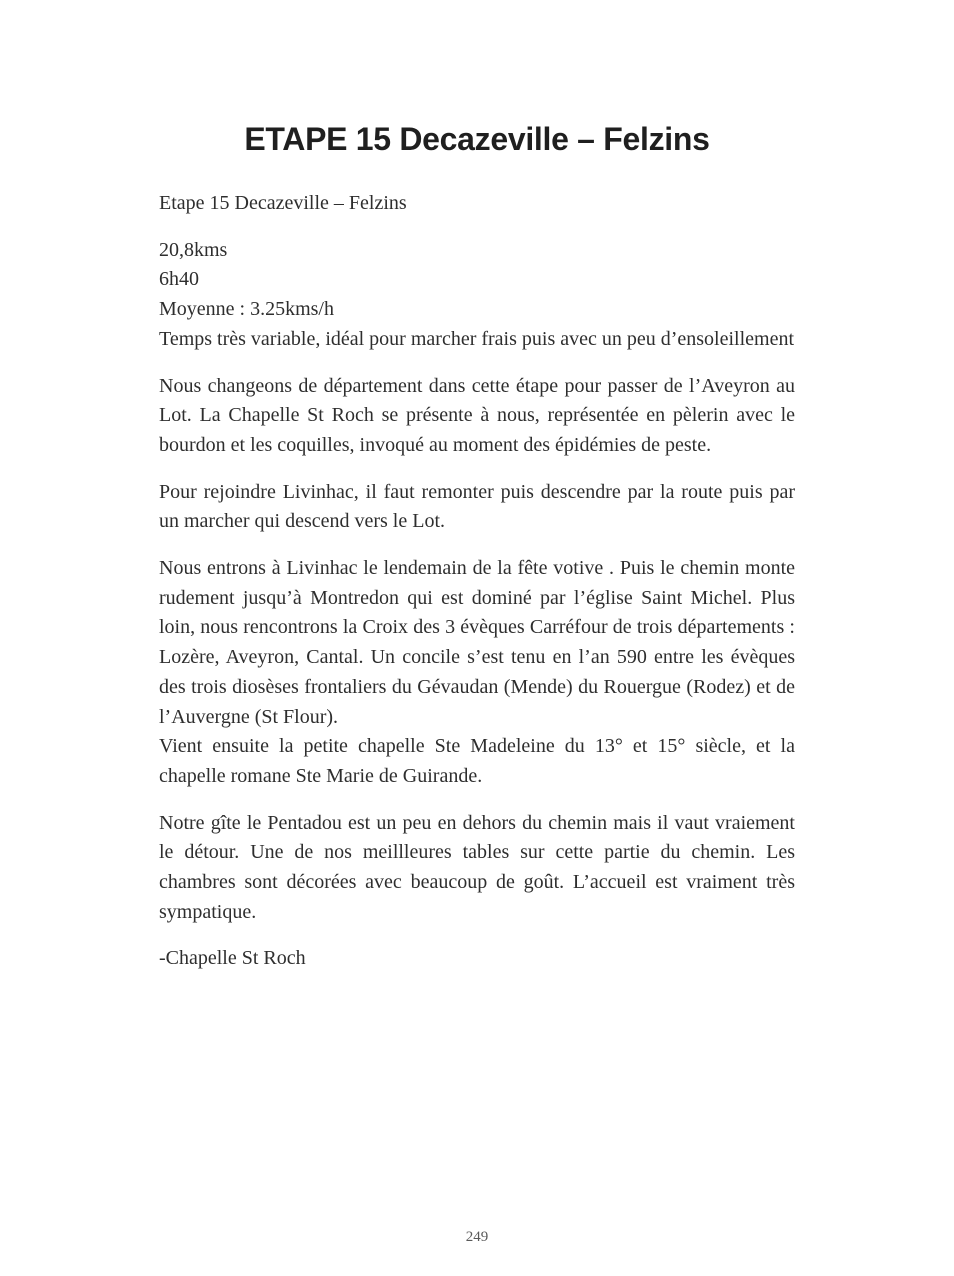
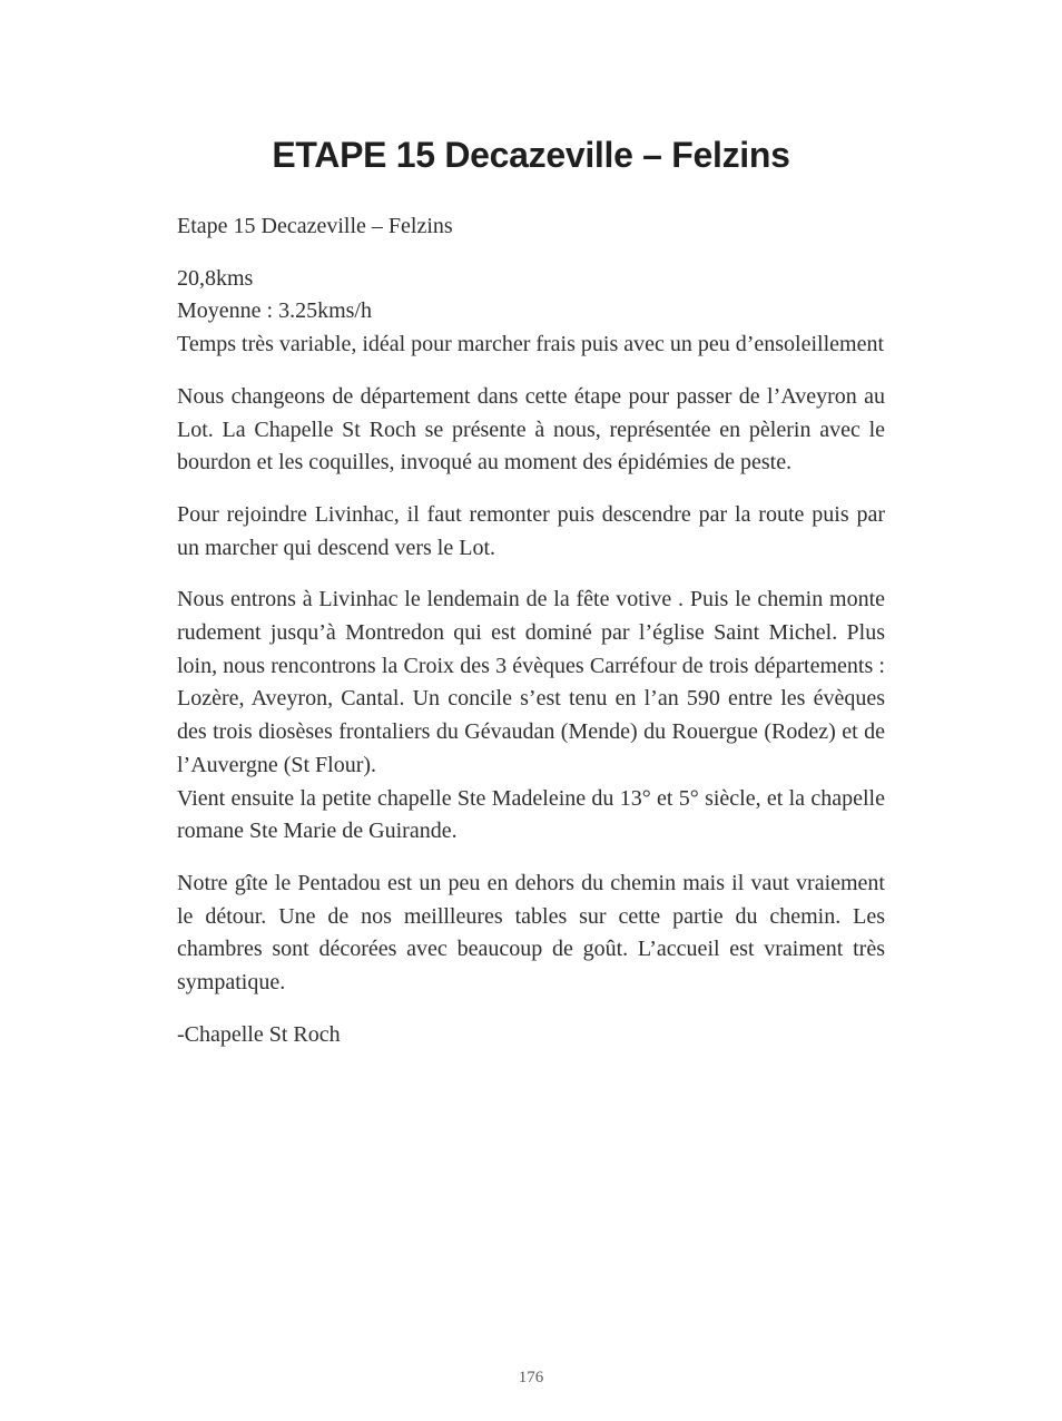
  ETAPE 15 Decazeville – Felzins
  Etape 15 Decazeville – Felzins
  20,8kms
- 6h40
  Moyenne : 3.25kms/h
  Temps très variable, idéal pour marcher frais puis avec un peu d’ensoleillement
  Nous changeons de département dans cette étape pour passer de l’Aveyron au Lot. La Chapelle St Roch se présente à nous, représentée en pèlerin avec le bourdon et les coquilles, invoqué au moment des épidémies de peste.
  Pour rejoindre Livinhac, il faut remonter puis descendre par la route puis par un marcher qui descend vers le Lot.
  Nous entrons à Livinhac le lendemain de la fête votive . Puis le chemin monte rudement jusqu’à Montredon qui est dominé par l’église Saint Michel. Plus loin, nous rencontrons la Croix des 3 évèques Carréfour de trois départements : Lozère, Aveyron, Cantal. Un concile s’est tenu en l’an 590 entre les évèques des trois diosèses frontaliers du Gévaudan (Mende) du Rouergue (Rodez) et de l’Auvergne (St Flour).
- Vient ensuite la petite chapelle Ste Madeleine du 13° et 15° siècle, et la chapelle romane Ste Marie de Guirande.
+ Vient ensuite la petite chapelle Ste Madeleine du 13° et 5° siècle, et la chapelle romane Ste Marie de Guirande.
  Notre gîte le Pentadou est un peu en dehors du chemin mais il vaut vraiement le détour. Une de nos meillleures tables sur cette partie du chemin. Les chambres sont décorées avec beaucoup de goût. L’accueil est vraiment très sympatique.
  -Chapelle St Roch
- 249
+ 176
